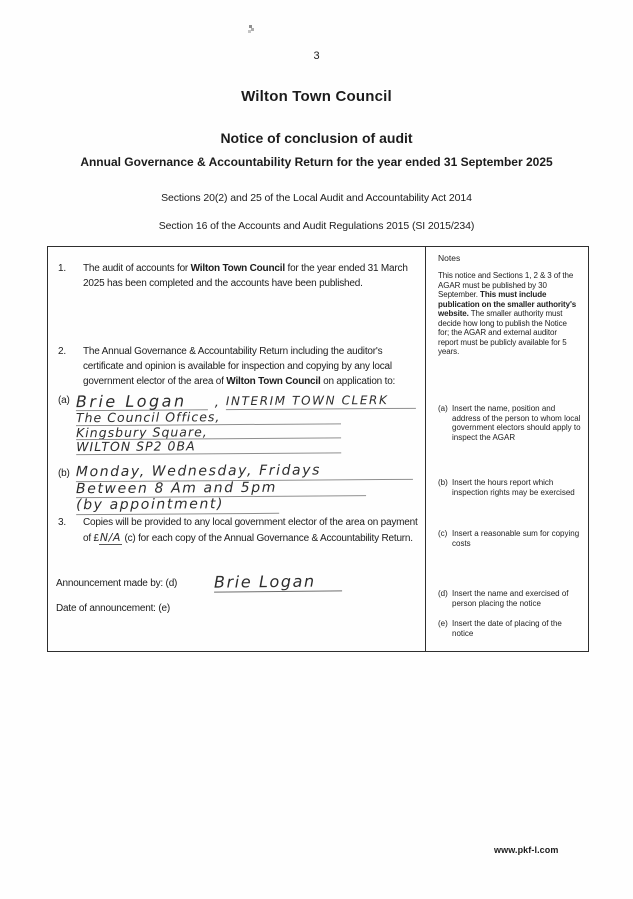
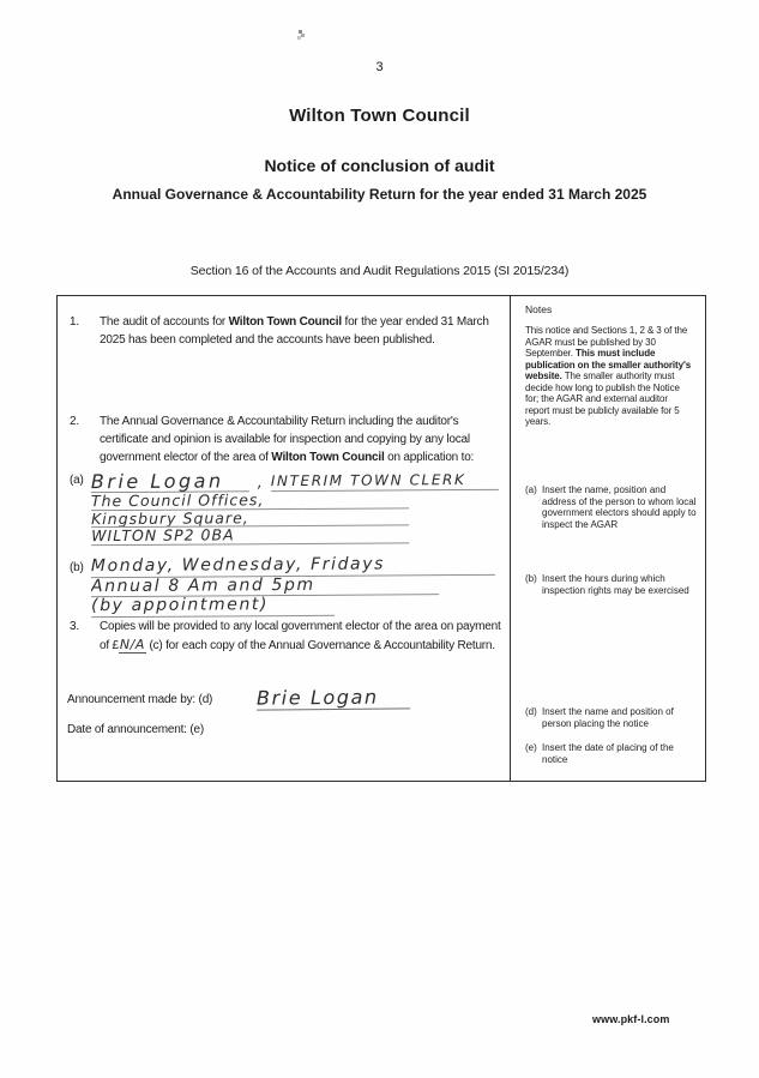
  3
  Wilton Town Council
  Notice of conclusion of audit
- Annual Governance & Accountability Return for the year ended 31 September 2025
+ Annual Governance & Accountability Return for the year ended 31 March 2025
- Sections 20(2) and 25 of the Local Audit and Accountability Act 2014
  Section 16 of the Accounts and Audit Regulations 2015 (SI 2015/234)
  1.
  The audit of accounts for Wilton Town Council for the year ended 31 March 2025 has been completed and the accounts have been published.
  2.
  The Annual Governance & Accountability Return including the auditor's certificate and opinion is available for inspection and copying by any local government elector of the area of Wilton Town Council on application to:
  (a)
  Brie Logan
  ,
  INTERIM TOWN CLERK
  The Council Offices,
  Kingsbury Square,
  WILTON SP2 0BA
  (b)
  Monday, Wednesday, Fridays
- Between 8 Am and 5pm
+ Annual 8 Am and 5pm
  (by appointment)
  3.
  Copies will be provided to any local government elector of the area on payment of £N/A (c) for each copy of the Annual Governance & Accountability Return.
  Announcement made by: (d)
  Brie Logan
  Date of announcement: (e)
  Notes
  This notice and Sections 1, 2 & 3 of the AGAR must be published by 30 September. This must include publication on the smaller authority's website. The smaller authority must decide how long to publish the Notice for; the AGAR and external auditor report must be publicly available for 5 years.
  (a)
  Insert the name, position and address of the person to whom local government electors should apply to inspect the AGAR
  (b)
- Insert the hours report which inspection rights may be exercised
+ Insert the hours during which inspection rights may be exercised
- (c)
- Insert a reasonable sum for copying costs
  (d)
- Insert the name and exercised of person placing the notice
+ Insert the name and position of person placing the notice
  (e)
  Insert the date of placing of the notice
  www.pkf-l.com
